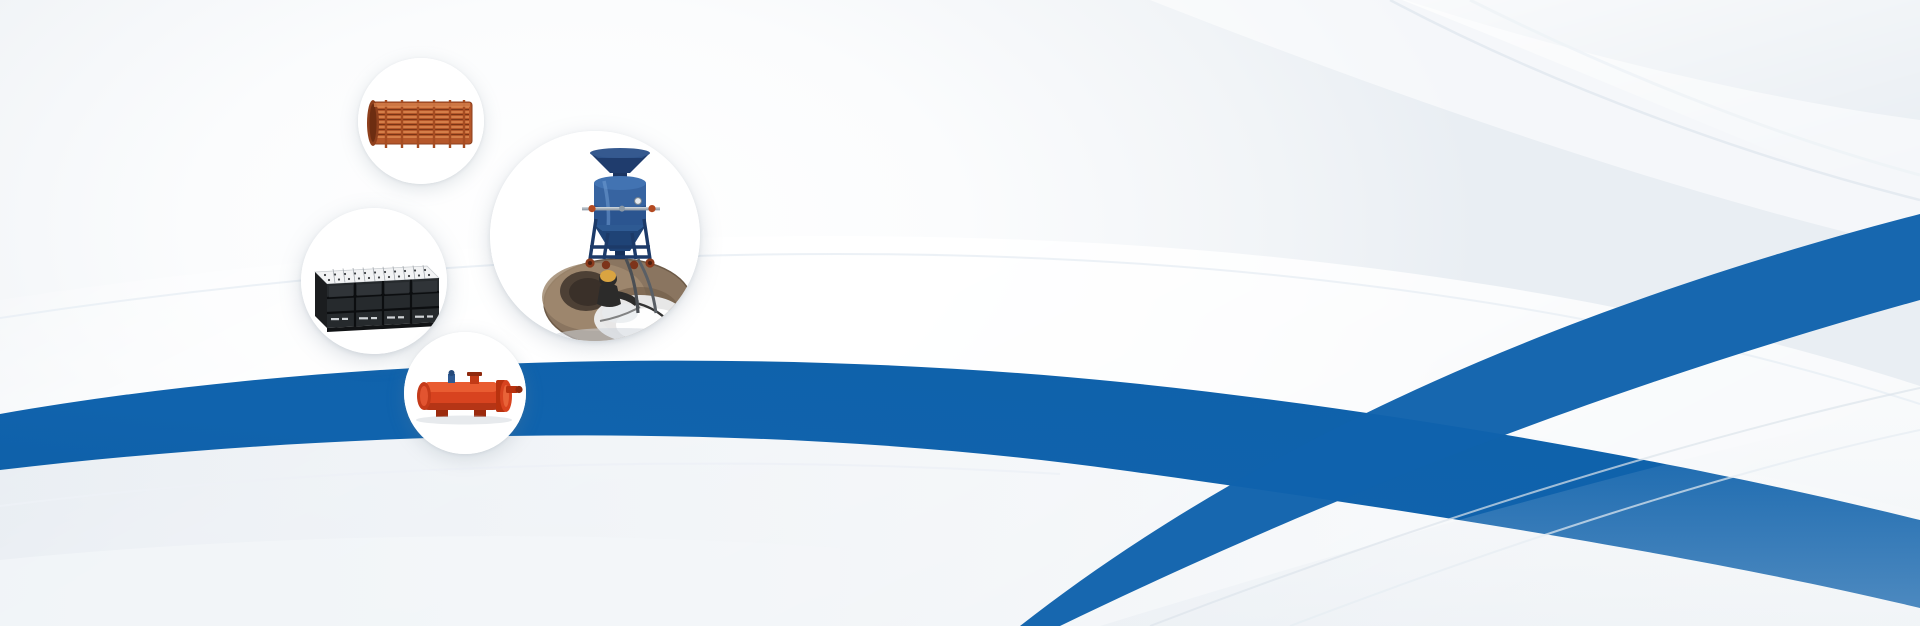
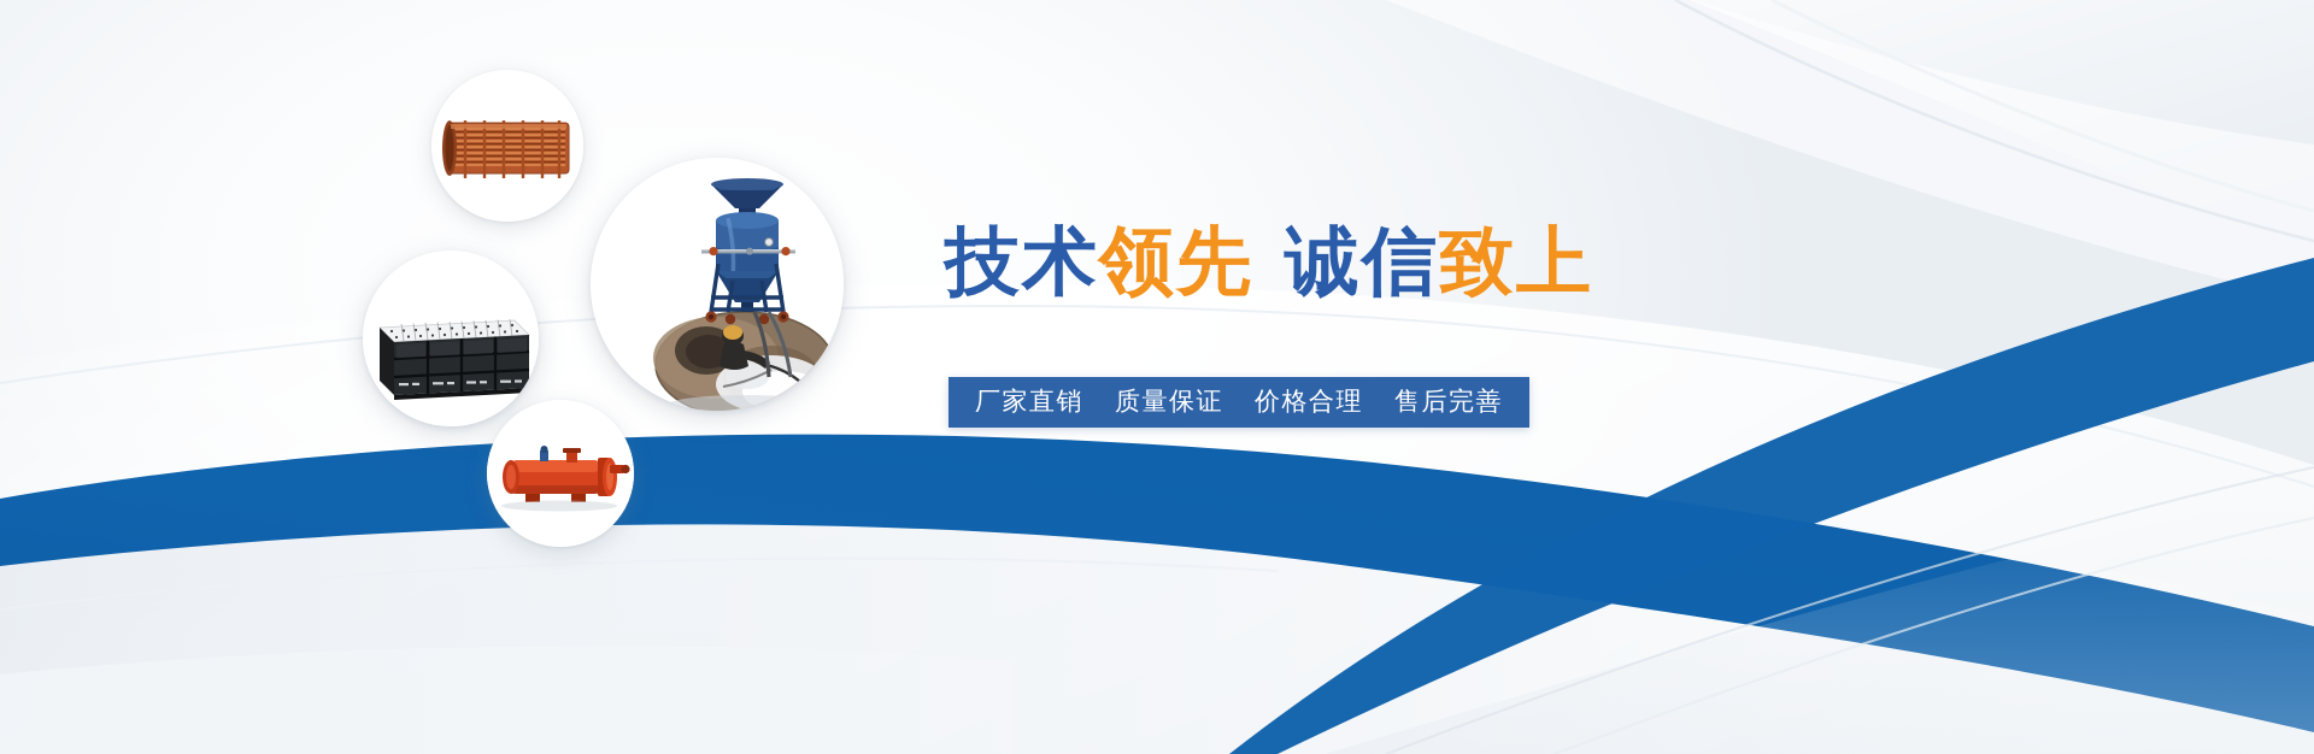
+ 技术领先 诚信致上
+ 厂家直销
+ 质量保证
+ 价格合理
+ 售后完善
